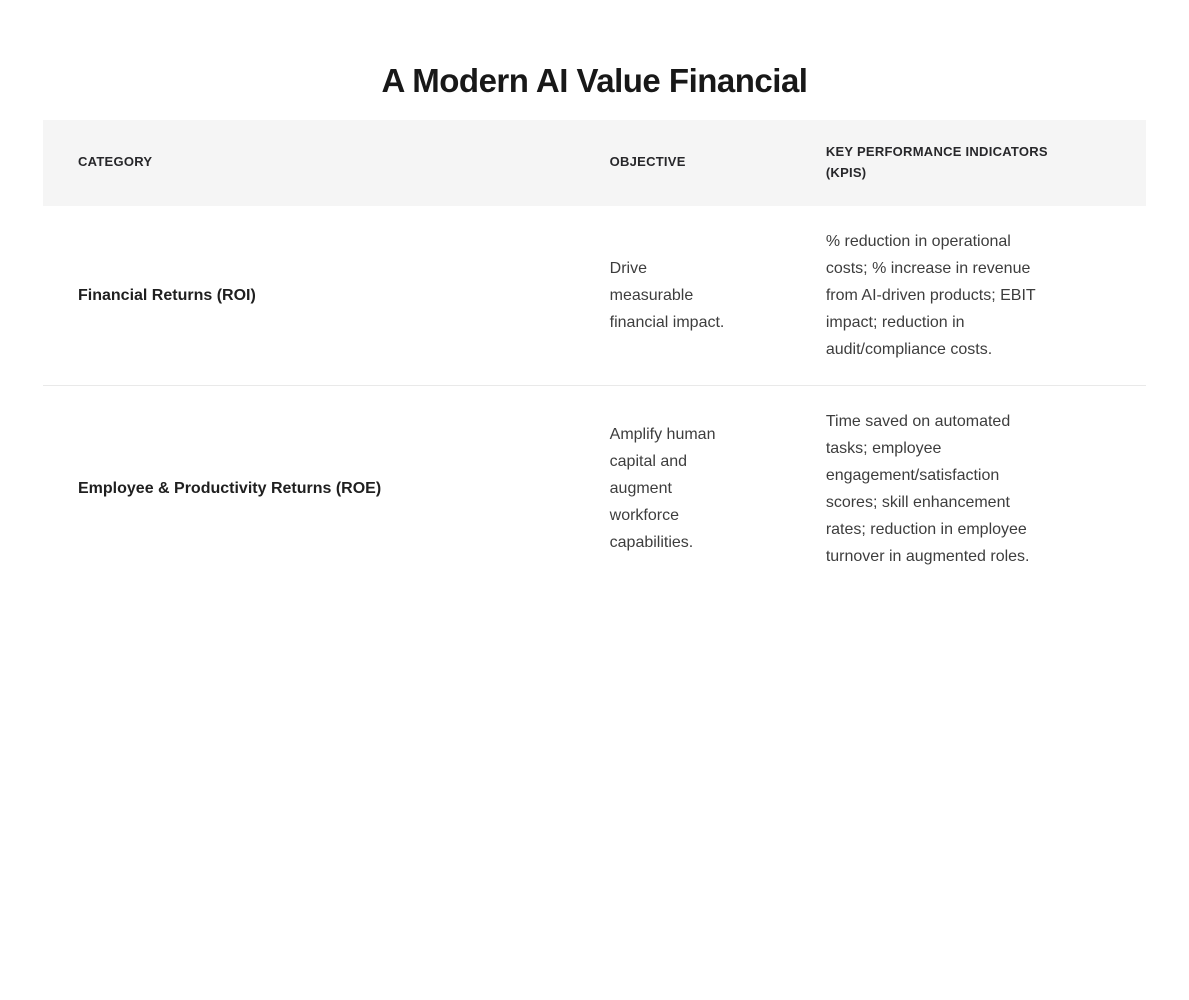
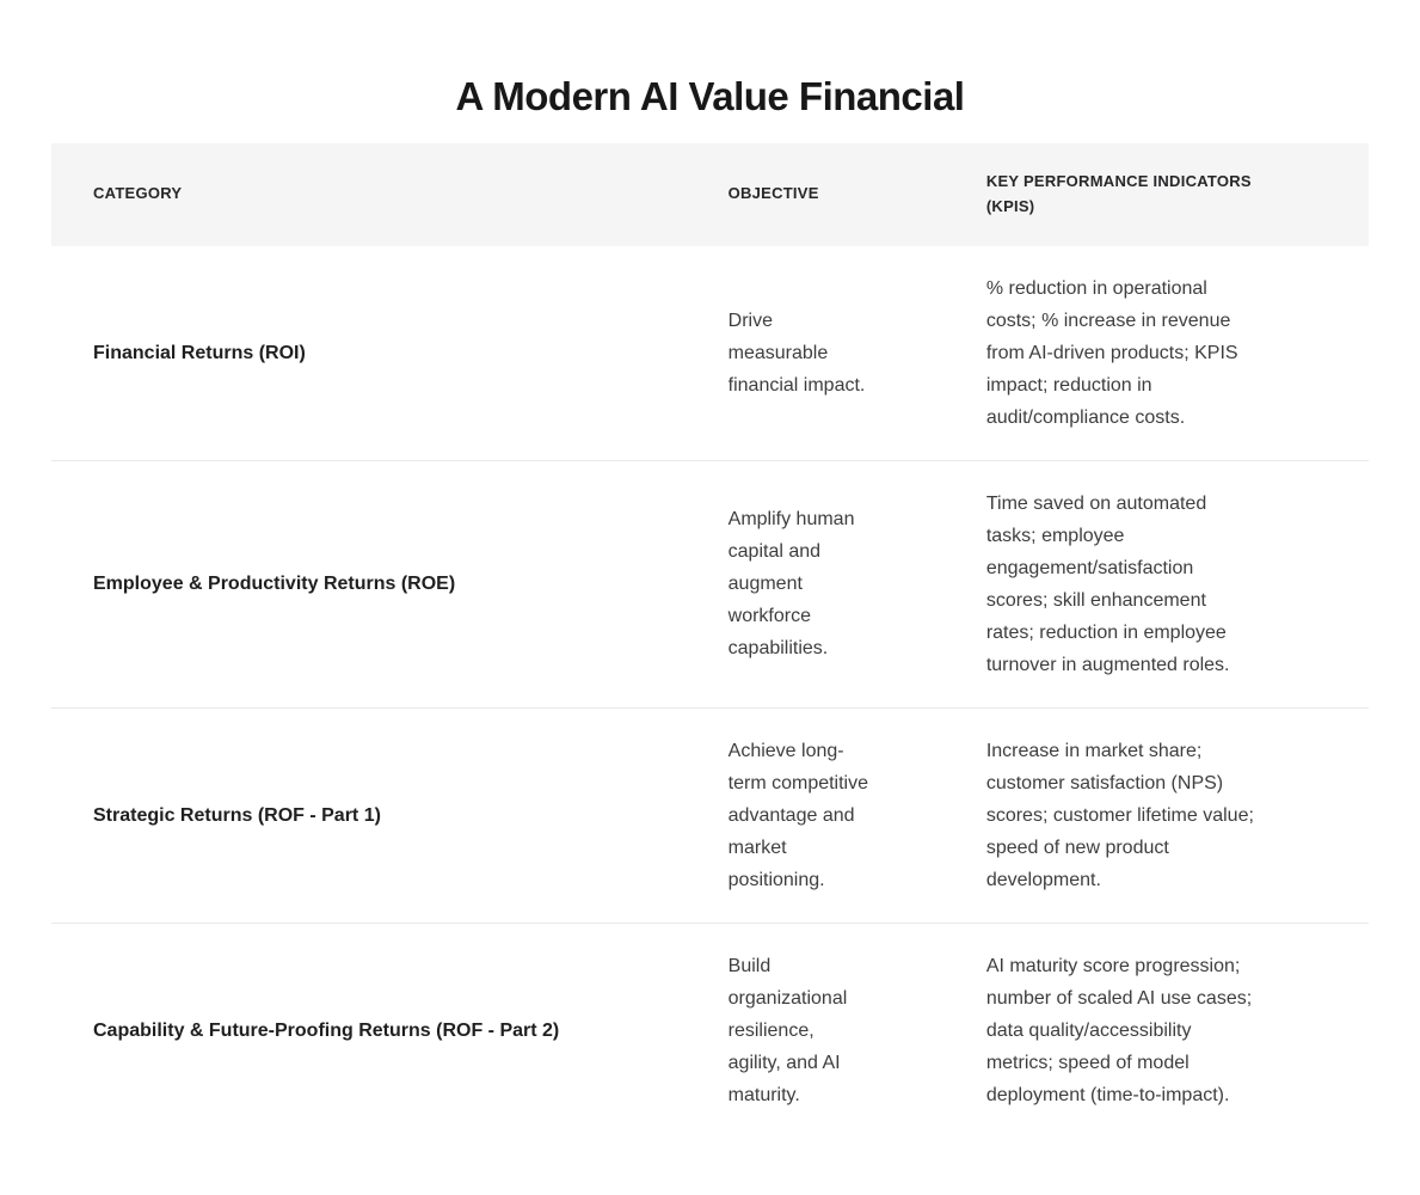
  A Modern AI Value Financial
  CATEGORY	OBJECTIVE	KEY PERFORMANCE INDICATORS (KPIS)
- Financial Returns (ROI)	Drive measurable financial impact.	% reduction in operational costs; % increase in revenue from AI-driven products; EBIT impact; reduction in audit/compliance costs.
+ Financial Returns (ROI)	Drive measurable financial impact.	% reduction in operational costs; % increase in revenue from AI-driven products; KPIS impact; reduction in audit/compliance costs.
  Employee & Productivity Returns (ROE)	Amplify human capital and augment workforce capabilities.	Time saved on automated tasks; employee engagement/satisfaction scores; skill enhancement rates; reduction in employee turnover in augmented roles.
+ Strategic Returns (ROF - Part 1)	Achieve long- term competitive advantage and market positioning.	Increase in market share; customer satisfaction (NPS) scores; customer lifetime value; speed of new product development.
+ Capability & Future-Proofing Returns (ROF - Part 2)	Build organizational resilience, agility, and AI maturity.	AI maturity score progression; number of scaled AI use cases; data quality/accessibility metrics; speed of model deployment (time-to-impact).
